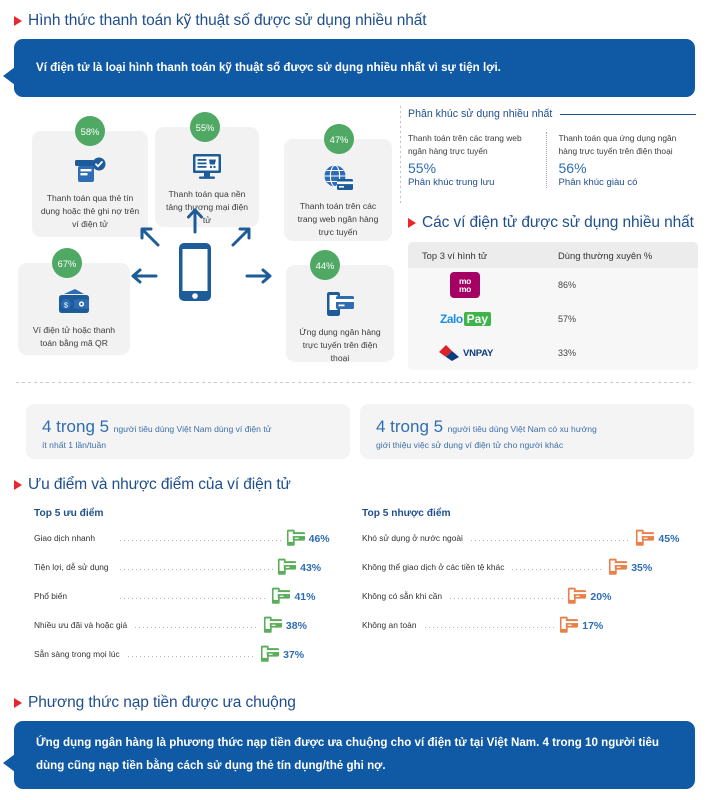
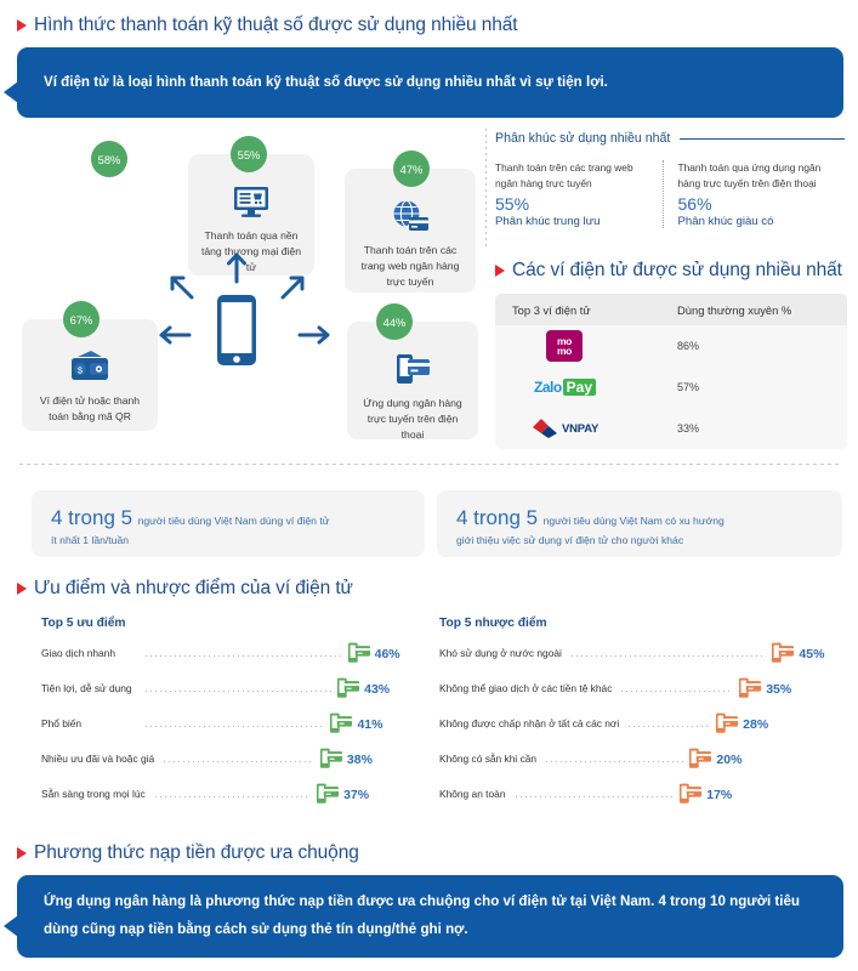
  Hình thức thanh toán kỹ thuật số được sử dụng nhiều nhất
  Ví điện tử là loại hình thanh toán kỹ thuật số được sử dụng nhiều nhất vì sự tiện lợi.
  58%
- Thanh toán qua thẻ tín dụng hoặc thẻ ghi nợ trên ví điện tử
  55%
  Thanh toán qua nền tảng thương mại điện tử
  47%
  Thanh toán trên các trang web ngân hàng trực tuyến
  67%
  Ví điện tử hoặc thanh toán bằng mã QR
  44%
  Ứng dụng ngân hàng trực tuyến trên điện thoại
  Phân khúc sử dụng nhiều nhất
  Thanh toán trên các trang web ngân hàng trực tuyến
  55%
  Phân khúc trung lưu
  Thanh toán qua ứng dụng ngân hàng trực tuyến trên điện thoại
  56%
  Phân khúc giàu có
  Các ví điện tử được sử dụng nhiều nhất
- Top 3 ví hình tử
+ Top 3 ví điện tử
  Dùng thường xuyên %
  mo
  mo
  86%
  Zalo
  Pay
  57%
  VNPAY
  33%
  4 trong 5 người tiêu dùng Việt Nam dùng ví điện tử
  ít nhất 1 lần/tuần
  4 trong 5 người tiêu dùng Việt Nam có xu hướng
  giới thiệu việc sử dụng ví điện tử cho người khác
  Ưu điểm và nhược điểm của ví điện tử
  Top 5 ưu điểm
  Giao dịch nhanh
  46%
  Tiện lợi, dễ sử dụng
  43%
  Phổ biến
  41%
  Nhiều ưu đãi và hoặc giá
  38%
  Sẵn sàng trong mọi lúc
  37%
  Top 5 nhược điểm
  Khó sử dụng ở nước ngoài
  45%
  Không thể giao dịch ở các tiền tệ khác
  35%
+ Không được chấp nhận ở tất cả các nơi
+ 28%
  Không có sẵn khi cần
  20%
  Không an toàn
  17%
  Phương thức nạp tiền được ưa chuộng
  Ứng dụng ngân hàng là phương thức nạp tiền được ưa chuộng cho ví điện tử tại Việt Nam. 4 trong 10 người tiêu dùng cũng nạp tiền bằng cách sử dụng thẻ tín dụng/thẻ ghi nợ.
